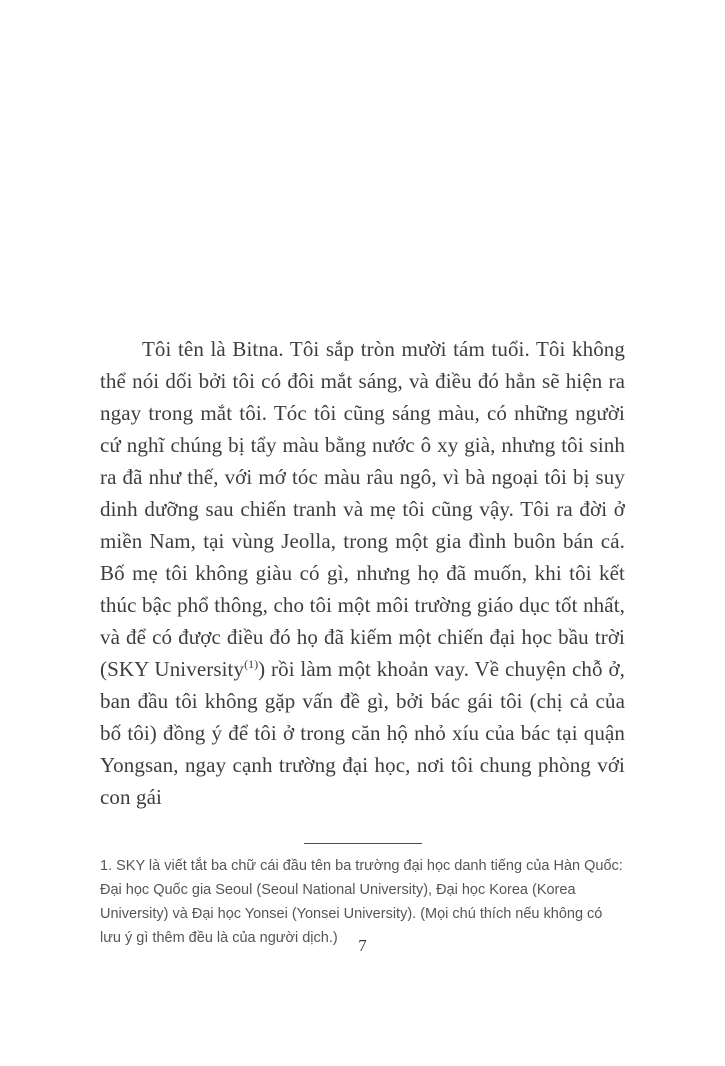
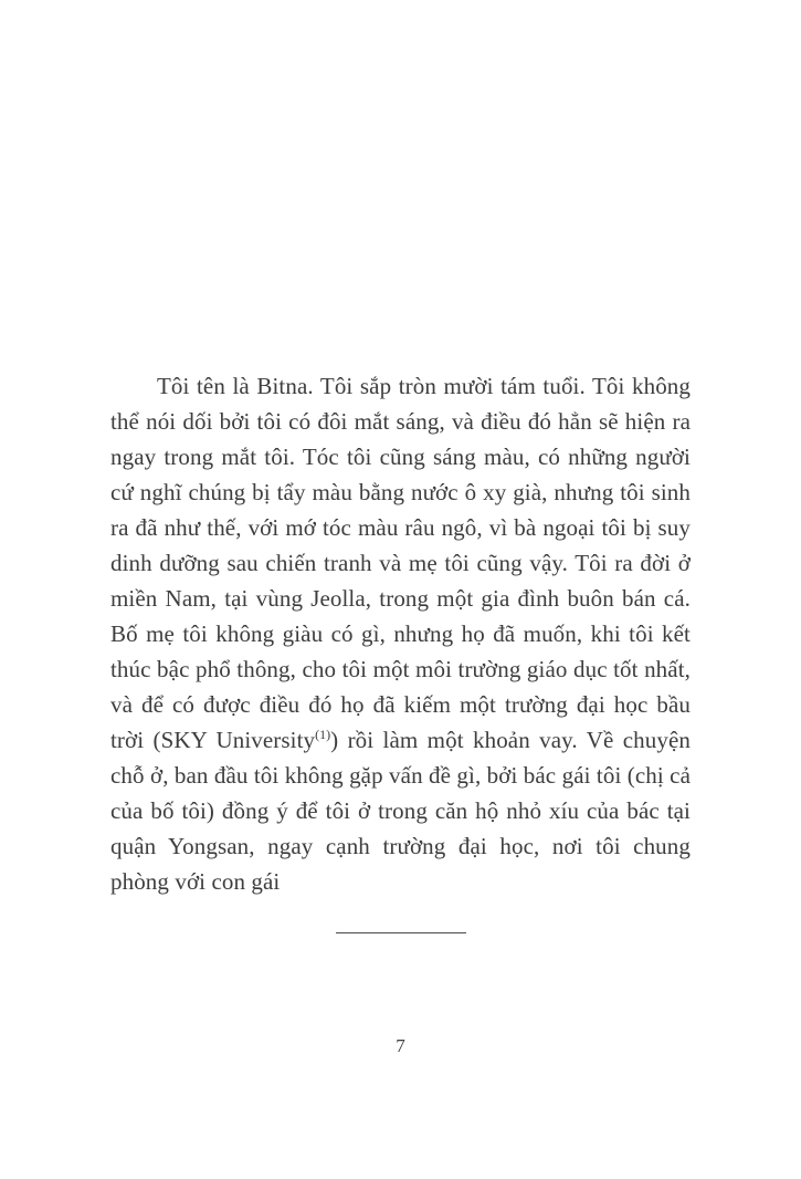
- Tôi tên là Bitna. Tôi sắp tròn mười tám tuổi. Tôi không thể nói dối bởi tôi có đôi mắt sáng, và điều đó hẳn sẽ hiện ra ngay trong mắt tôi. Tóc tôi cũng sáng màu, có những người cứ nghĩ chúng bị tẩy màu bằng nước ô xy già, nhưng tôi sinh ra đã như thế, với mớ tóc màu râu ngô, vì bà ngoại tôi bị suy dinh dưỡng sau chiến tranh và mẹ tôi cũng vậy. Tôi ra đời ở miền Nam, tại vùng Jeolla, trong một gia đình buôn bán cá. Bố mẹ tôi không giàu có gì, nhưng họ đã muốn, khi tôi kết thúc bậc phổ thông, cho tôi một môi trường giáo dục tốt nhất, và để có được điều đó họ đã kiếm một chiến đại học bầu trời (SKY University(1)) rồi làm một khoản vay. Về chuyện chỗ ở, ban đầu tôi không gặp vấn đề gì, bởi bác gái tôi (chị cả của bố tôi) đồng ý để tôi ở trong căn hộ nhỏ xíu của bác tại quận Yongsan, ngay cạnh trường đại học, nơi tôi chung phòng với con gái
+ Tôi tên là Bitna. Tôi sắp tròn mười tám tuổi. Tôi không thể nói dối bởi tôi có đôi mắt sáng, và điều đó hẳn sẽ hiện ra ngay trong mắt tôi. Tóc tôi cũng sáng màu, có những người cứ nghĩ chúng bị tẩy màu bằng nước ô xy già, nhưng tôi sinh ra đã như thế, với mớ tóc màu râu ngô, vì bà ngoại tôi bị suy dinh dưỡng sau chiến tranh và mẹ tôi cũng vậy. Tôi ra đời ở miền Nam, tại vùng Jeolla, trong một gia đình buôn bán cá. Bố mẹ tôi không giàu có gì, nhưng họ đã muốn, khi tôi kết thúc bậc phổ thông, cho tôi một môi trường giáo dục tốt nhất, và để có được điều đó họ đã kiếm một trường đại học bầu trời (SKY University(1)) rồi làm một khoản vay. Về chuyện chỗ ở, ban đầu tôi không gặp vấn đề gì, bởi bác gái tôi (chị cả của bố tôi) đồng ý để tôi ở trong căn hộ nhỏ xíu của bác tại quận Yongsan, ngay cạnh trường đại học, nơi tôi chung phòng với con gái
- 1. SKY là viết tắt ba chữ cái đầu tên ba trường đại học danh tiếng của Hàn Quốc: Đại học Quốc gia Seoul (Seoul National University), Đại học Korea (Korea University) và Đại học Yonsei (Yonsei University). (Mọi chú thích nếu không có lưu ý gì thêm đều là của người dịch.)
  7
